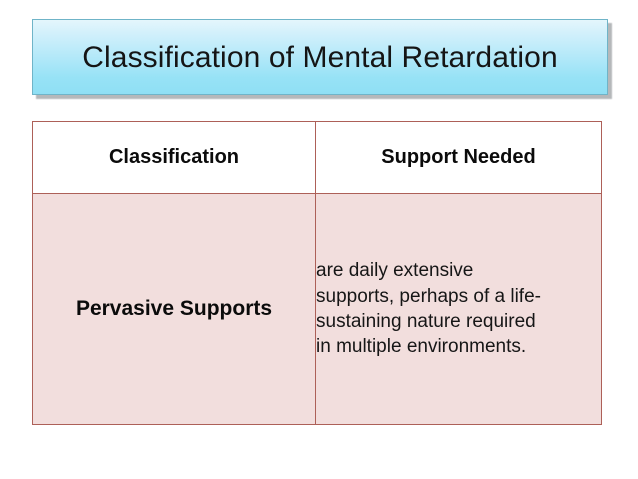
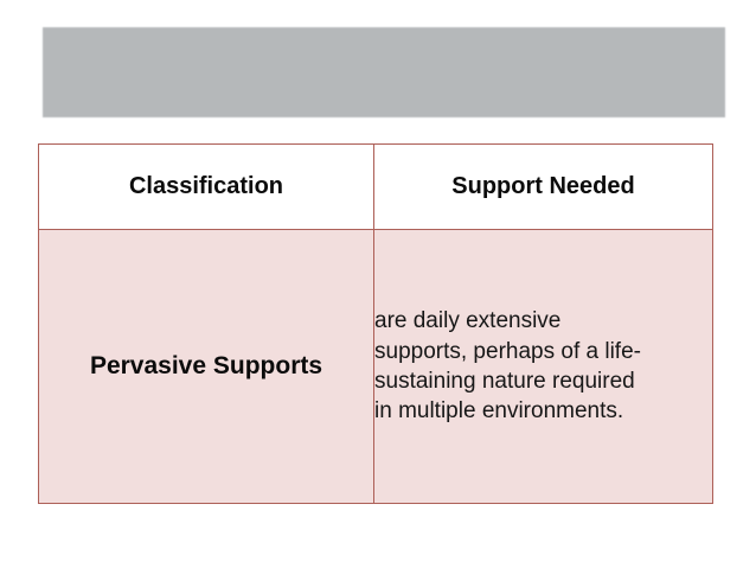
- Classification of Mental Retardation
  Classification	Support Needed
  Pervasive Supports	are daily extensive supports, perhaps of a life-sustaining nature required in multiple environments.
